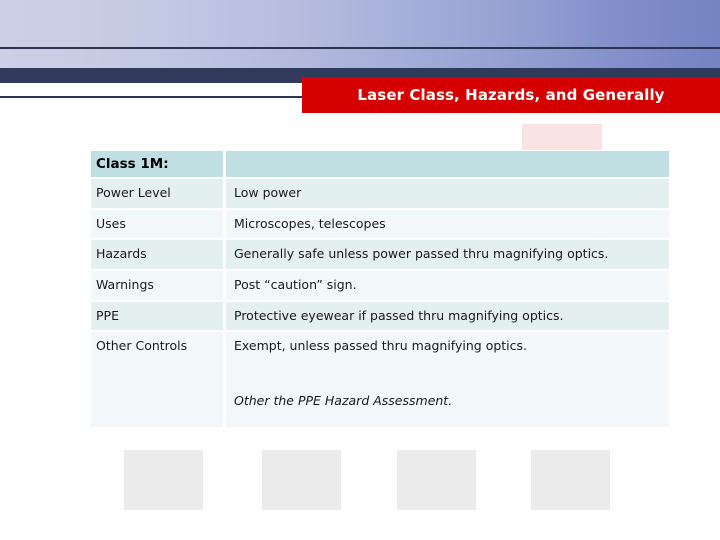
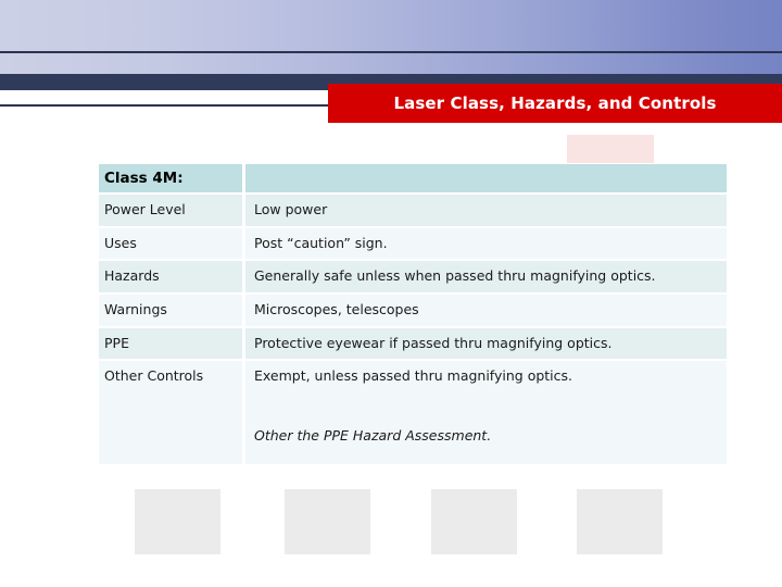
- Laser Class, Hazards, and Generally
+ Laser Class, Hazards, and Controls
- Class 1M:
+ Class 4M:
  Power Level	Low power
- Uses	Microscopes, telescopes
+ Uses	Post “caution” sign.
- Hazards	Generally safe unless power passed thru magnifying optics.
+ Hazards	Generally safe unless when passed thru magnifying optics.
- Warnings	Post “caution” sign.
+ Warnings	Microscopes, telescopes
  PPE	Protective eyewear if passed thru magnifying optics.
  Other Controls	Exempt, unless passed thru magnifying optics. Other the PPE Hazard Assessment.
